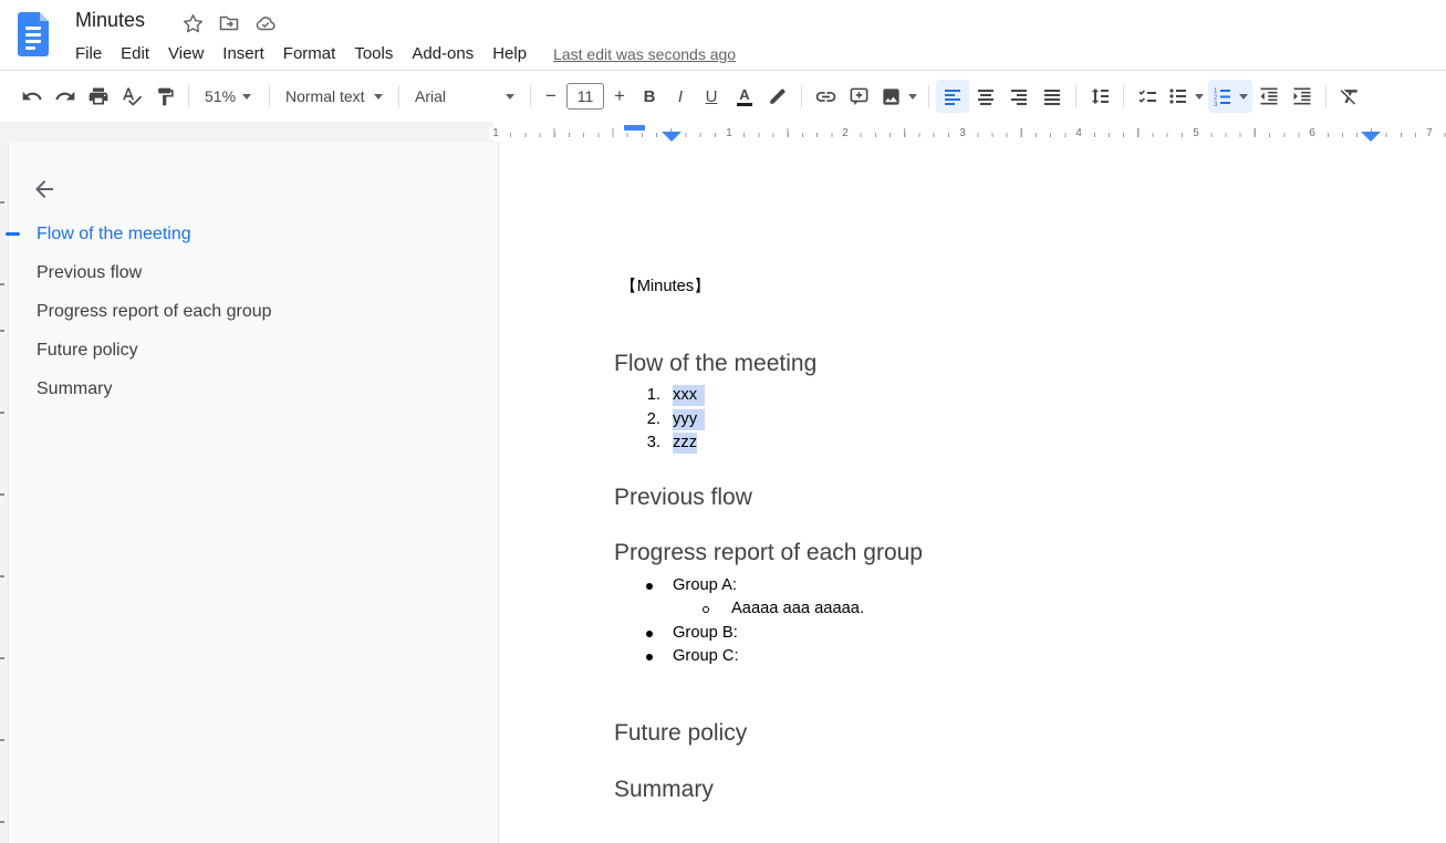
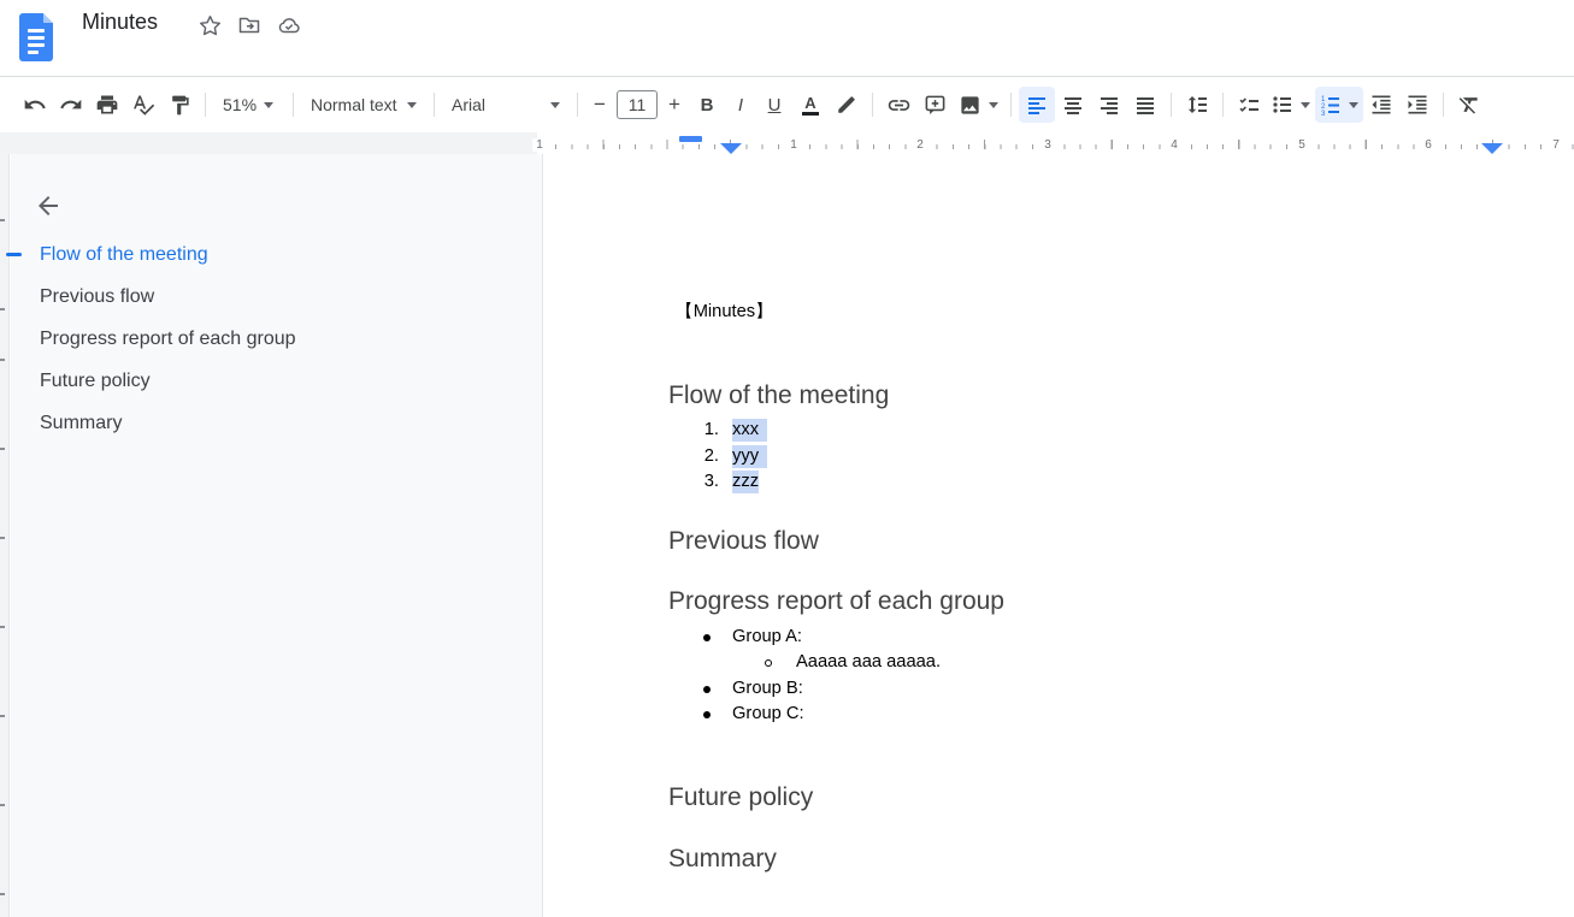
  Minutes
- File
- Edit
- View
- Insert
- Format
- Tools
- Add-ons
- Help
- Last edit was seconds ago
  51%
  Normal text
  Arial
  −
  11
  +
  B
  I
  U
  A
  1
  1
  2
  3
  4
  5
  6
  7
  Flow of the meeting
  Previous flow
  Progress report of each group
  Future policy
  Summary
  【Minutes】
  Flow of the meeting
  1.
  xxx
  2.
  yyy
  3.
  zzz
  Previous flow
  Progress report of each group
  Group A:
  Aaaaa aaa aaaaa.
  Group B:
  Group C:
  Future policy
  Summary
